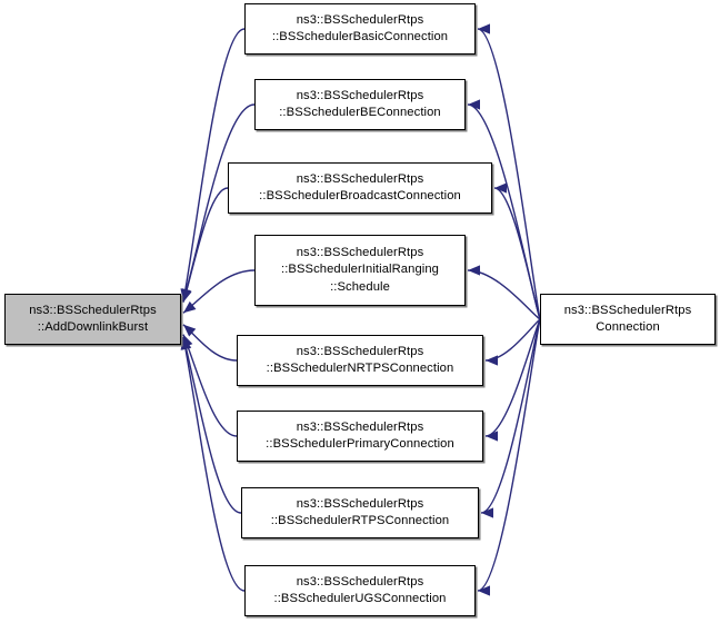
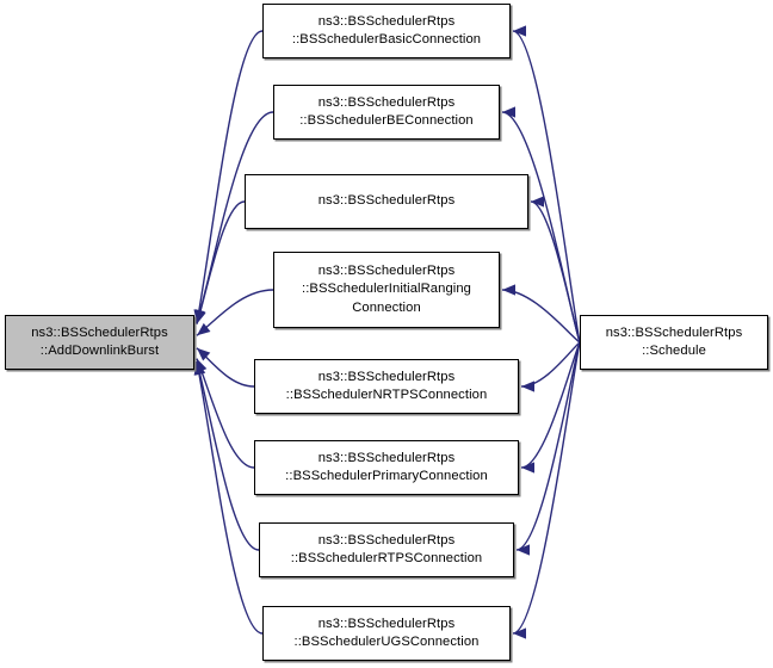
  ns3::BSSchedulerRtps
  ::AddDownlinkBurst
  ns3::BSSchedulerRtps
  ::BSSchedulerBasicConnection
  ns3::BSSchedulerRtps
  ::BSSchedulerBEConnection
  ns3::BSSchedulerRtps
- ::BSSchedulerBroadcastConnection
  ns3::BSSchedulerRtps
  ::BSSchedulerInitialRanging
- ::Schedule
+ Connection
  ns3::BSSchedulerRtps
  ::BSSchedulerNRTPSConnection
  ns3::BSSchedulerRtps
  ::BSSchedulerPrimaryConnection
  ns3::BSSchedulerRtps
  ::BSSchedulerRTPSConnection
  ns3::BSSchedulerRtps
  ::BSSchedulerUGSConnection
  ns3::BSSchedulerRtps
- Connection
+ ::Schedule
